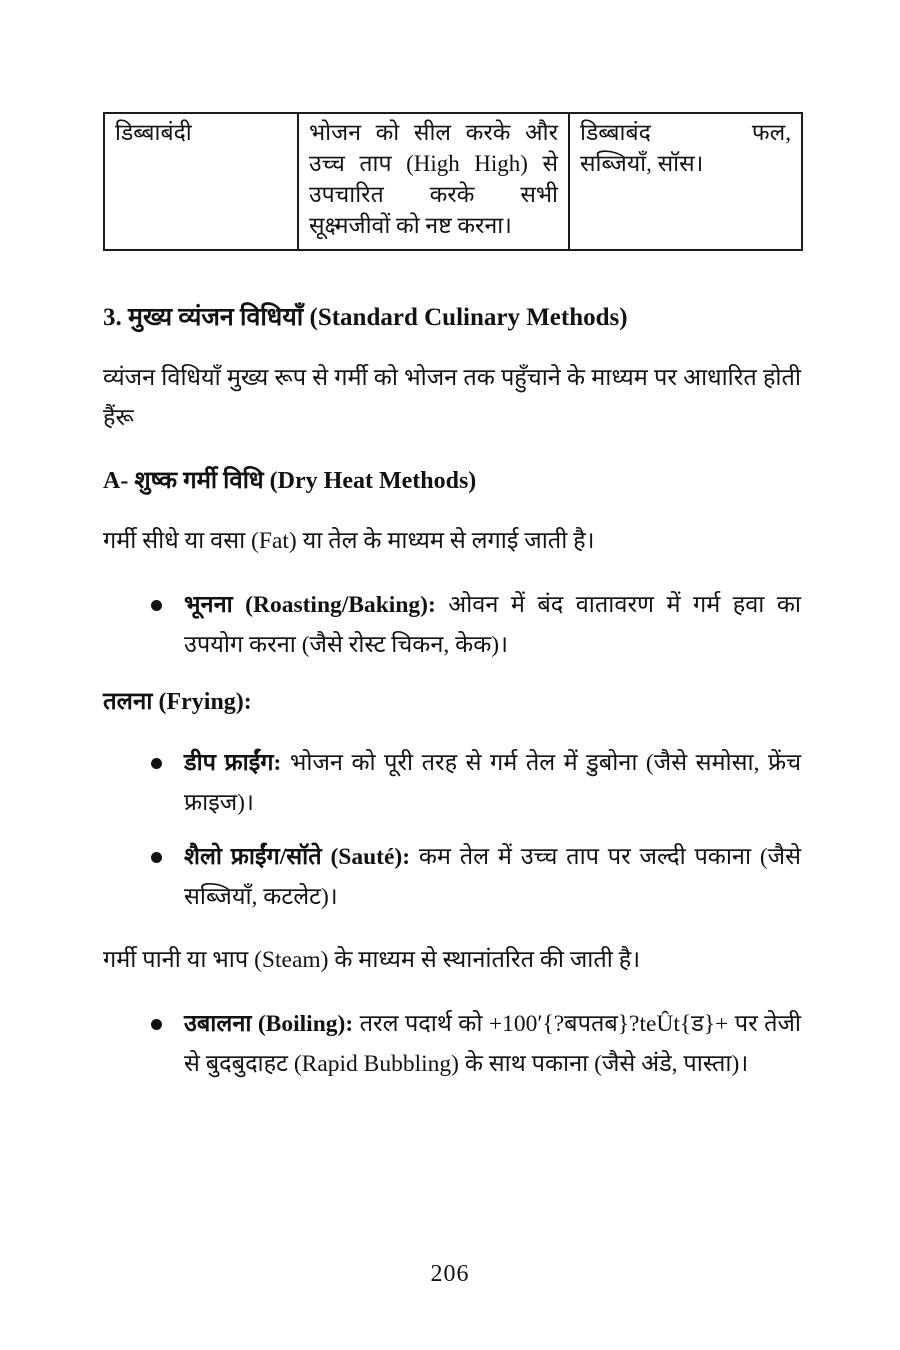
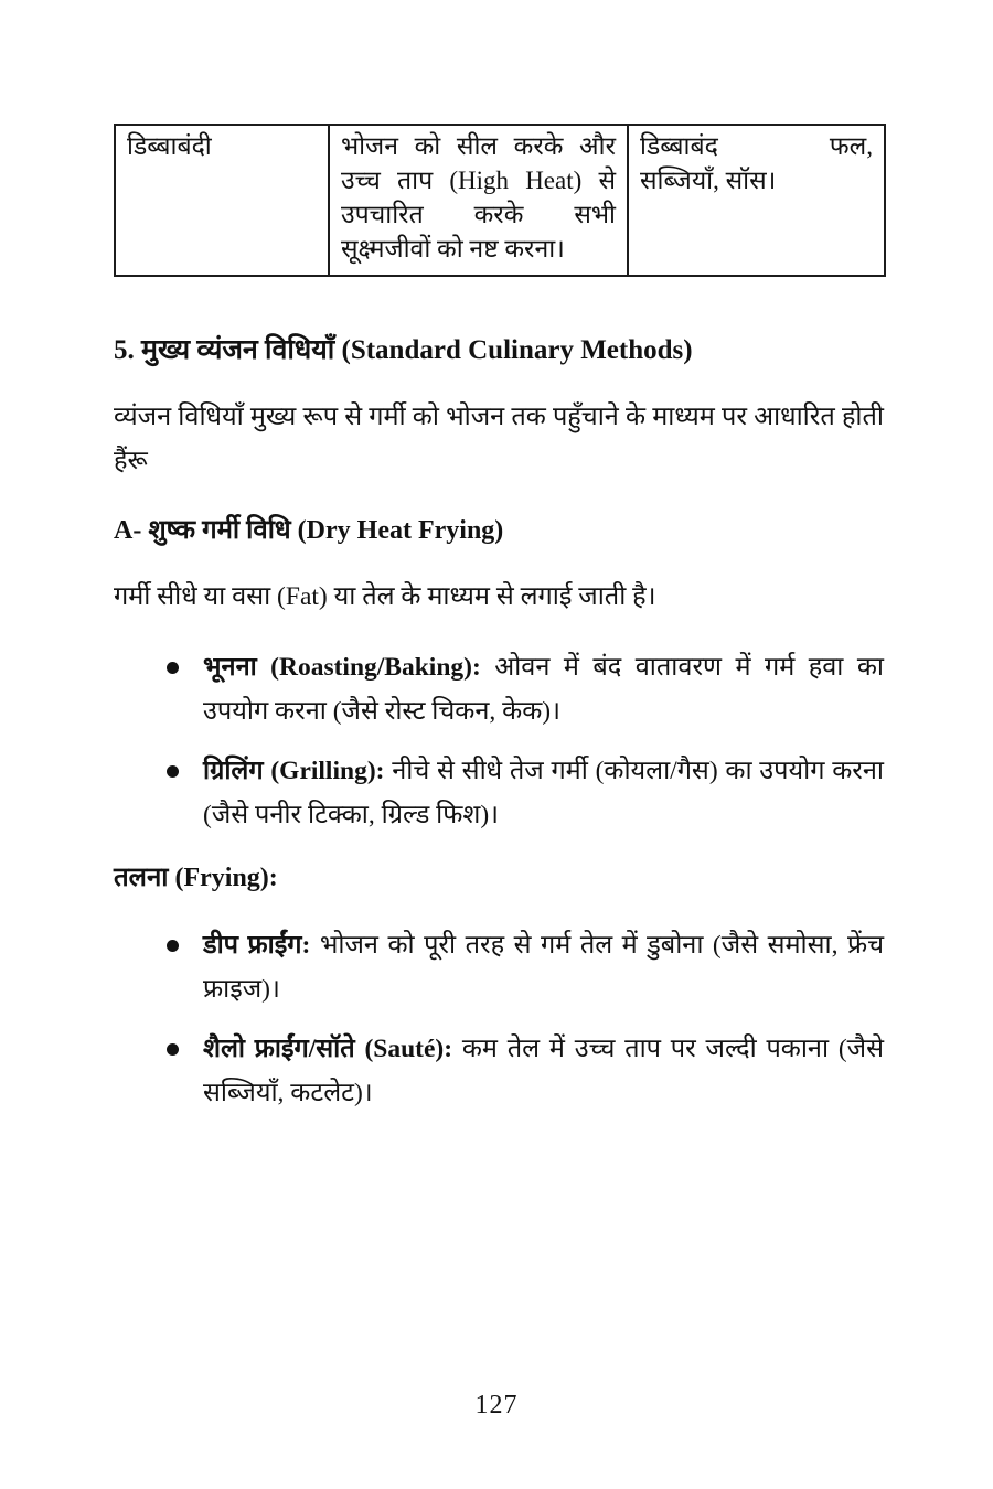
- डिब्बाबंदी	भोजन को सील करके और उच्च ताप (High High) से उपचारित करके सभी सूक्ष्मजीवों को नष्ट करना।	डिब्बाबंद फल, सब्जियाँ, सॉस।
+ डिब्बाबंदी	भोजन को सील करके और उच्च ताप (High Heat) से उपचारित करके सभी सूक्ष्मजीवों को नष्ट करना।	डिब्बाबंद फल, सब्जियाँ, सॉस।
- 3. मुख्य व्यंजन विधियाँ (Standard Culinary Methods)
+ 5. मुख्य व्यंजन विधियाँ (Standard Culinary Methods)
  व्यंजन विधियाँ मुख्य रूप से गर्मी को भोजन तक पहुँचाने के माध्यम पर आधारित होती हैंरू
- A- शुष्क गर्मी विधि (Dry Heat Methods)
+ A- शुष्क गर्मी विधि (Dry Heat Frying)
  गर्मी सीधे या वसा (Fat) या तेल के माध्यम से लगाई जाती है।
  भूनना (Roasting/Baking): ओवन में बंद वातावरण में गर्म हवा का उपयोग करना (जैसे रोस्ट चिकन, केक)।
+ ग्रिलिंग (Grilling): नीचे से सीधे तेज गर्मी (कोयला/गैस) का उपयोग करना (जैसे पनीर टिक्का, ग्रिल्ड फिश)।
  तलना (Frying):
  डीप फ्राईंग: भोजन को पूरी तरह से गर्म तेल में डुबोना (जैसे समोसा, फ्रेंच फ्राइज)।
  शैलो फ्राईंग/सॉते (Sauté): कम तेल में उच्च ताप पर जल्दी पकाना (जैसे सब्जियाँ, कटलेट)।
- गर्मी पानी या भाप (Steam) के माध्यम से स्थानांतरित की जाती है।
- उबालना (Boiling): तरल पदार्थ को +100′{?बपतब}?teÛt{ड}+ पर तेजी से बुदबुदाहट (Rapid Bubbling) के साथ पकाना (जैसे अंडे, पास्ता)।
- 206
+ 127
